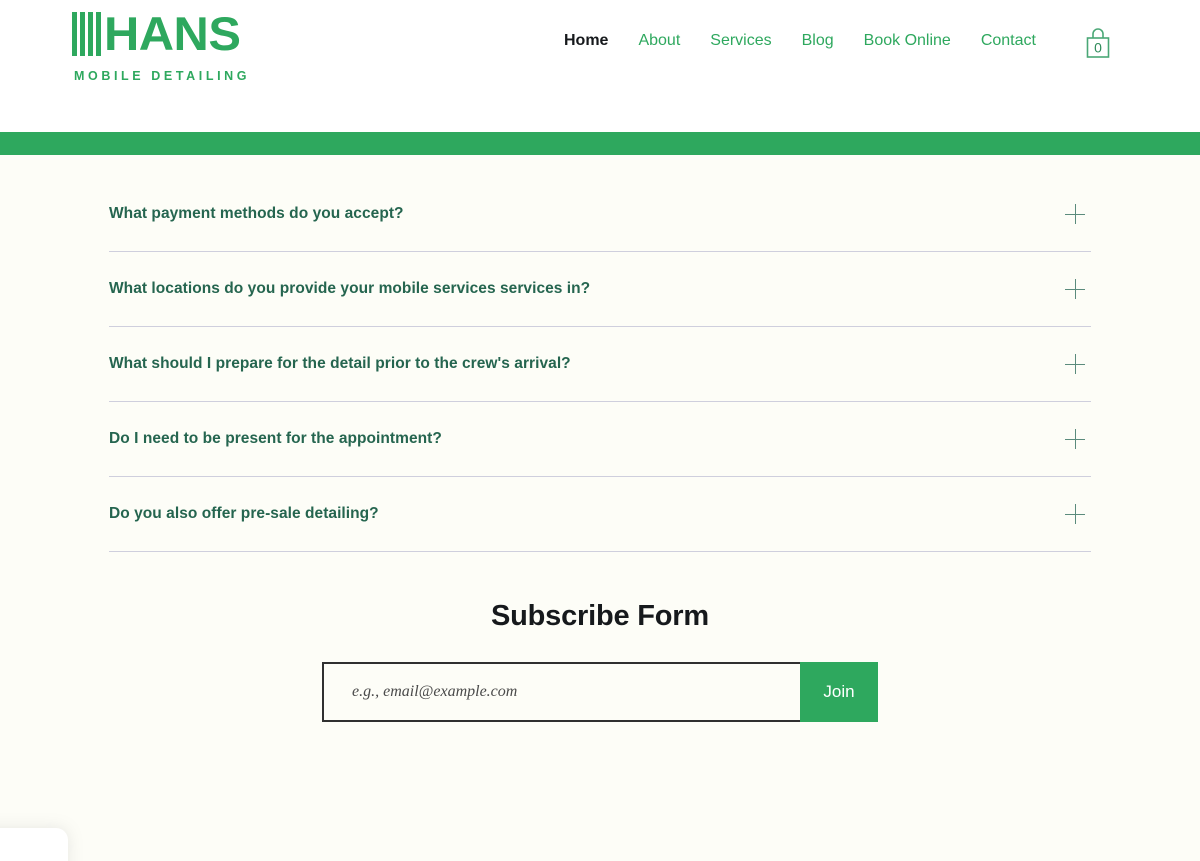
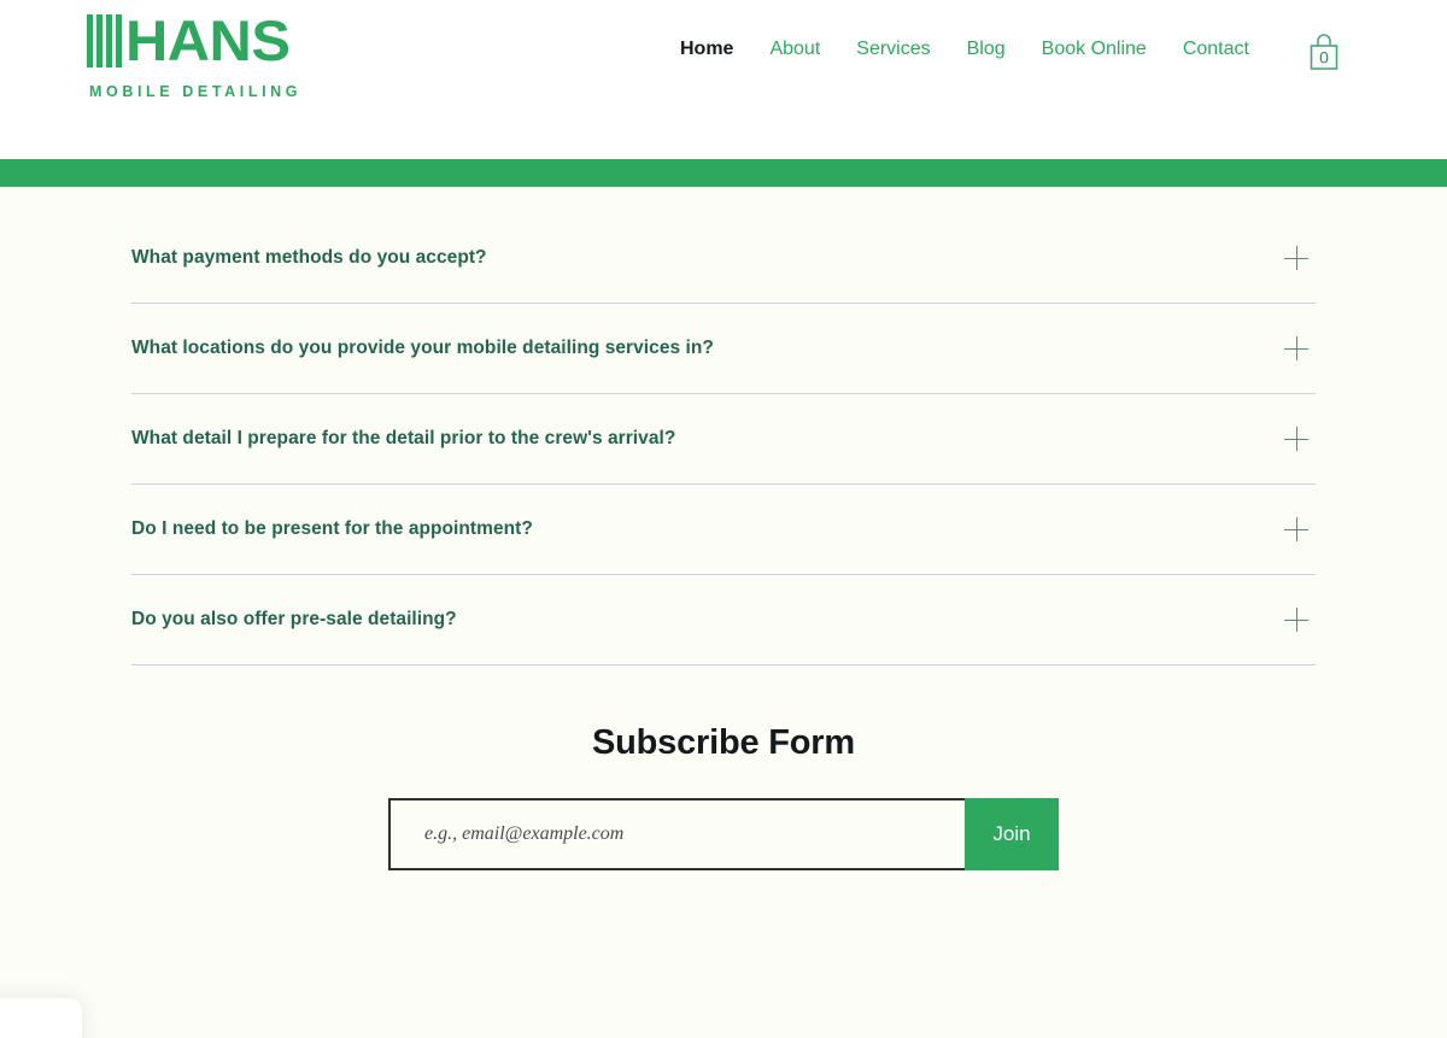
  HANS
  MOBILE DETAILING
  Home
  About
  Services
  Blog
  Book Online
  Contact
  0
  What payment methods do you accept?
- What locations do you provide your mobile services services in?
+ What locations do you provide your mobile detailing services in?
- What should I prepare for the detail prior to the crew's arrival?
+ What detail I prepare for the detail prior to the crew's arrival?
  Do I need to be present for the appointment?
  Do you also offer pre-sale detailing?
  Subscribe Form
  e.g., email@example.com
  Join
